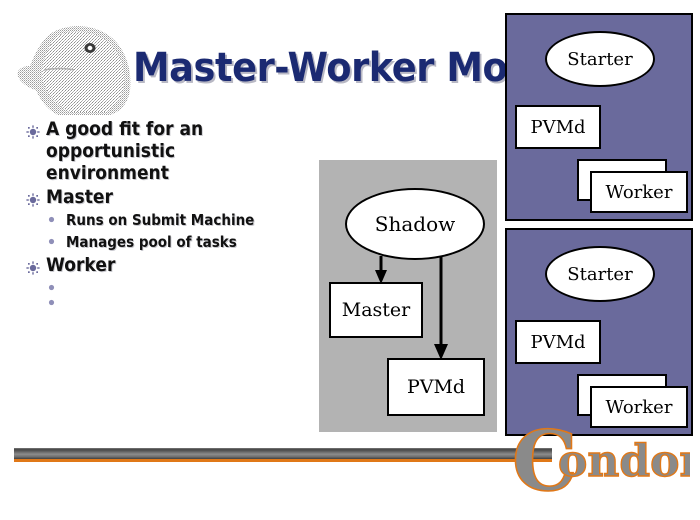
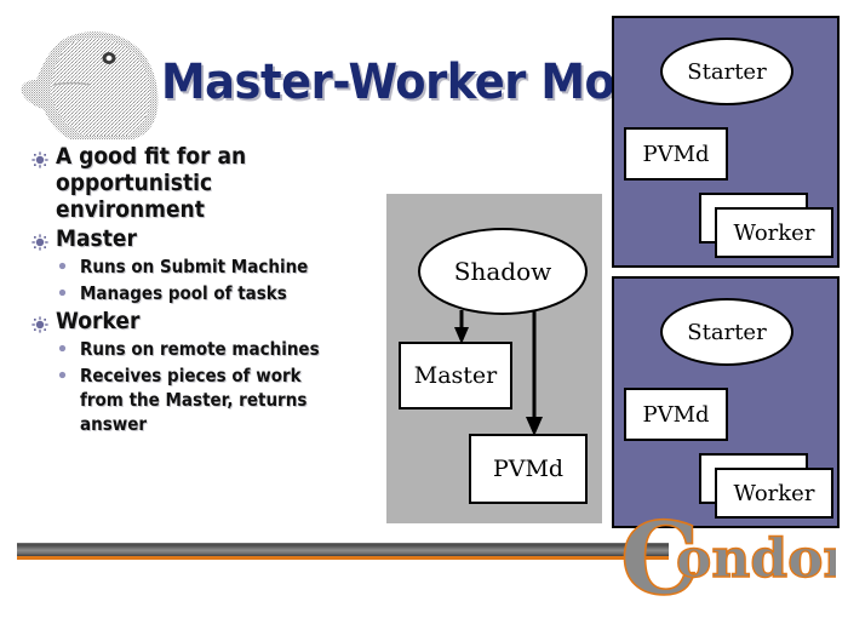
  Master-Worker Mo
  A good fit for an
  opportunistic environment
  Master
  Runs on Submit Machine
  Manages pool of tasks
  Worker
+ Runs on remote machines
+ Receives pieces of work
+ from the Master, returns
+ answer
  Shadow
  Master
  PVMd
  Starter
  PVMd
  Worker
  Starter
  PVMd
  Worker
  C
  ondo
